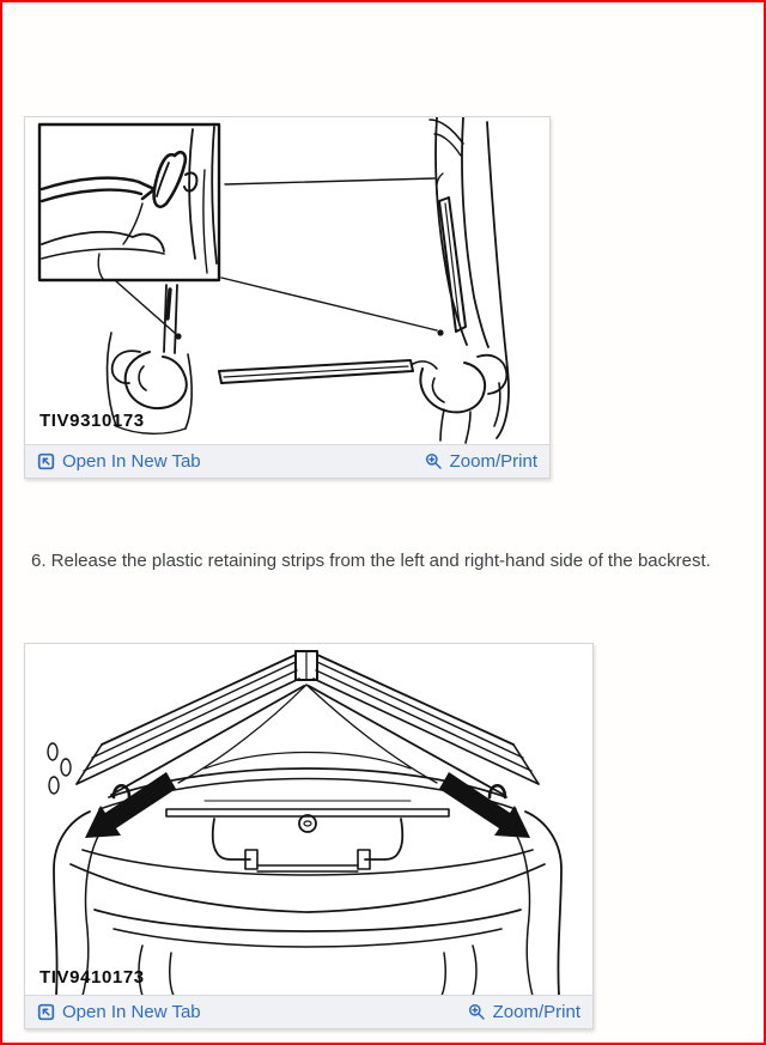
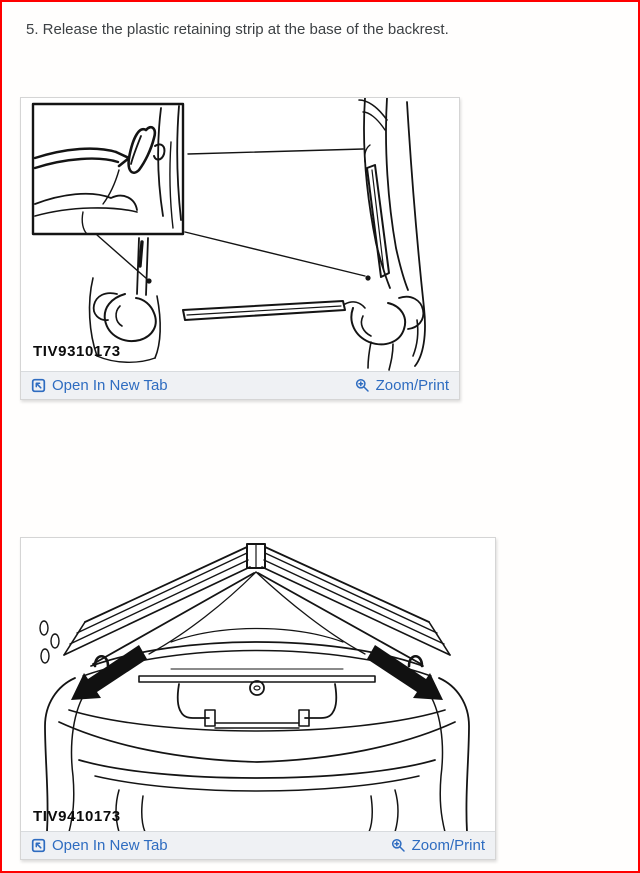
+ 5. Release the plastic retaining strip at the base of the backrest.
  TIV9310173
  Open In New Tab
  Zoom/Print
- 6. Release the plastic retaining strips from the left and right-hand side of the backrest.
  TIV9410173
  Open In New Tab
  Zoom/Print
